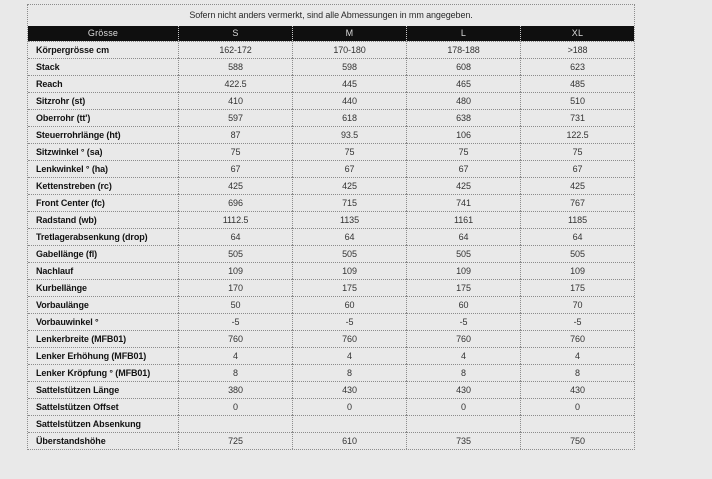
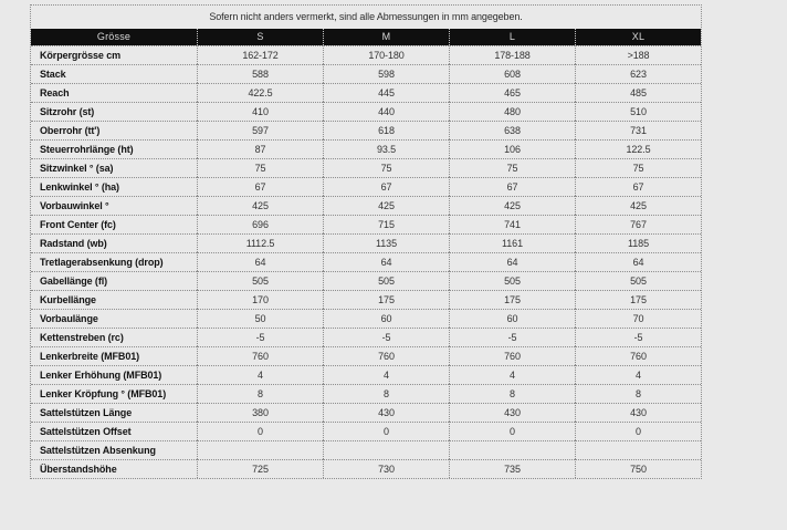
  Sofern nicht anders vermerkt, sind alle Abmessungen in mm angegeben.
  Grösse	S	M	L	XL
  Körpergrösse cm	162-172	170-180	178-188	>188
  Stack	588	598	608	623
  Reach	422.5	445	465	485
  Sitzrohr (st)	410	440	480	510
  Oberrohr (tt')	597	618	638	731
  Steuerrohrlänge (ht)	87	93.5	106	122.5
  Sitzwinkel ° (sa)	75	75	75	75
  Lenkwinkel ° (ha)	67	67	67	67
- Kettenstreben (rc)	425	425	425	425
+ Vorbauwinkel °	425	425	425	425
  Front Center (fc)	696	715	741	767
  Radstand (wb)	1112.5	1135	1161	1185
  Tretlagerabsenkung (drop)	64	64	64	64
  Gabellänge (fl)	505	505	505	505
- Nachlauf	109	109	109	109
  Kurbellänge	170	175	175	175
  Vorbaulänge	50	60	60	70
- Vorbauwinkel °	-5	-5	-5	-5
+ Kettenstreben (rc)	-5	-5	-5	-5
  Lenkerbreite (MFB01)	760	760	760	760
  Lenker Erhöhung (MFB01)	4	4	4	4
  Lenker Kröpfung ° (MFB01)	8	8	8	8
  Sattelstützen Länge	380	430	430	430
  Sattelstützen Offset	0	0	0	0
  Sattelstützen Absenkung
- Überstandshöhe	725	610	735	750
+ Überstandshöhe	725	730	735	750
